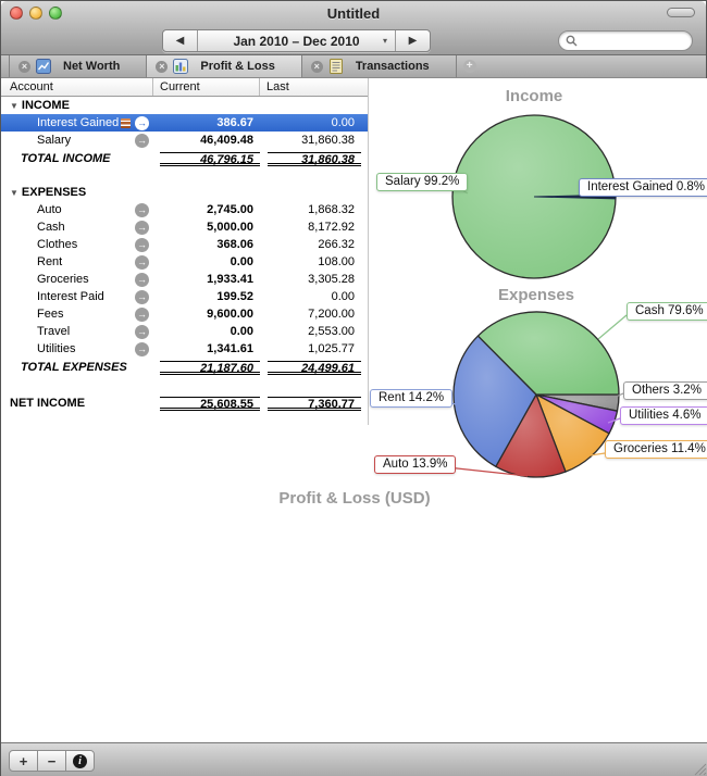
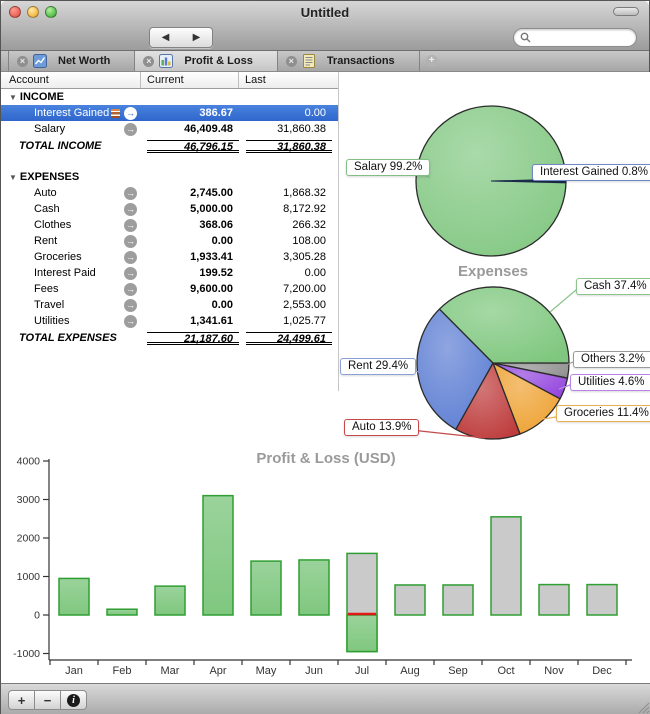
  Untitled
  ◀
- Jan 2010 – Dec 2010
- ▾
  ▶
  ×
  Net Worth
  ×
  Profit & Loss
  ×
  Transactions
  +
  Account
  Current
  Last
  ▼
  INCOME
  Interest Gained
  →
  386.67
  0.00
  Salary
  →
  46,409.48
  31,860.38
  TOTAL INCOME
  46,796.15
  31,860.38
  ▼
  EXPENSES
  Auto
  →
  2,745.00
  1,868.32
  Cash
  →
  5,000.00
  8,172.92
  Clothes
  →
  368.06
  266.32
  Rent
  →
  0.00
  108.00
  Groceries
  →
  1,933.41
  3,305.28
  Interest Paid
  →
  199.52
  0.00
  Fees
  →
  9,600.00
  7,200.00
  Travel
  →
  0.00
  2,553.00
  Utilities
  →
  1,341.61
  1,025.77
  TOTAL EXPENSES
  21,187.60
  24,499.61
- NET INCOME
- 25,608.55
- 7,360.77
- Income
  Expenses
  Profit & Loss (USD)
+ 4000
+ 3000
+ 2000
+ 1000
+ 0
+ -1000
+ Jan
+ Feb
+ Mar
+ Apr
+ May
+ Jun
+ Jul
+ Aug
+ Sep
+ Oct
+ Nov
+ Dec
  Salary 99.2%
  Interest Gained 0.8%
  Others 3.2%
  Utilities 4.6%
  Groceries 11.4%
  Auto 13.9%
- Rent 14.2%
+ Rent 29.4%
- Cash 79.6%
+ Cash 37.4%
  +
  −
  i
